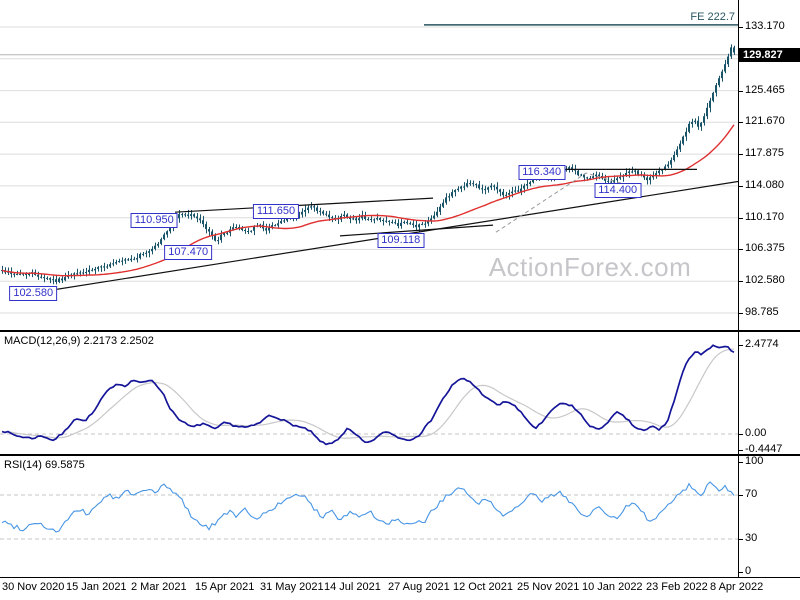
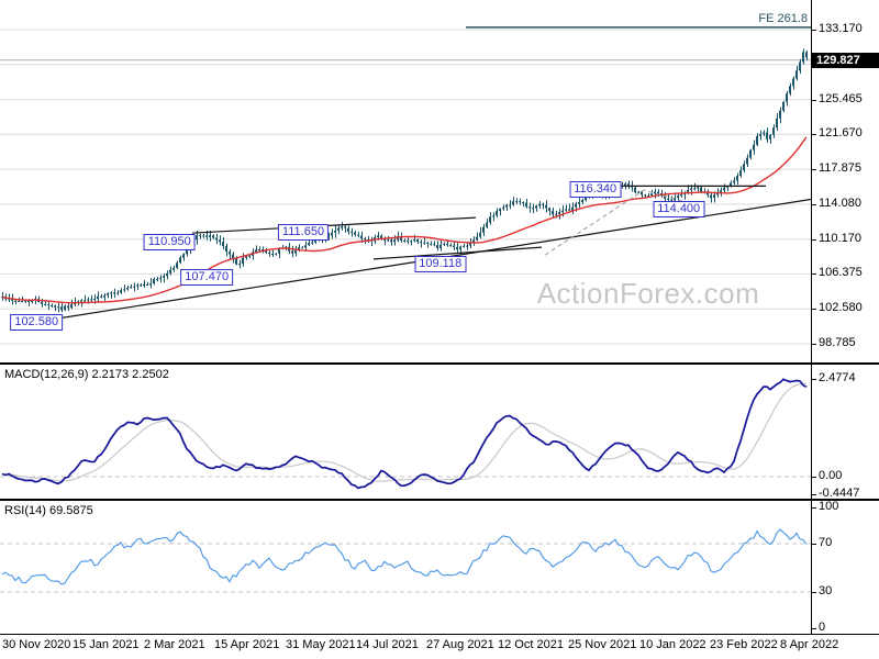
  MACD(12,26,9) 2.2173 2.2502
  RSI(14) 69.5875
  ActionForex.com
- FE 222.7
+ FE 261.8
  102.580
  110.950
  107.470
  111.650
  109.118
  116.340
  114.400
  133.170
  125.465
  121.670
  117.875
  114.080
  110.170
  106.375
  102.580
  98.785
  129.827
  2.4774
  0.00
  -0.4447
  100
  70
  30
  0
  30 Nov 2020
  15 Jan 2021
  2 Mar 2021
  15 Apr 2021
  31 May 2021
  14 Jul 2021
  27 Aug 2021
  12 Oct 2021
  25 Nov 2021
  10 Jan 2022
  23 Feb 2022
  8 Apr 2022
